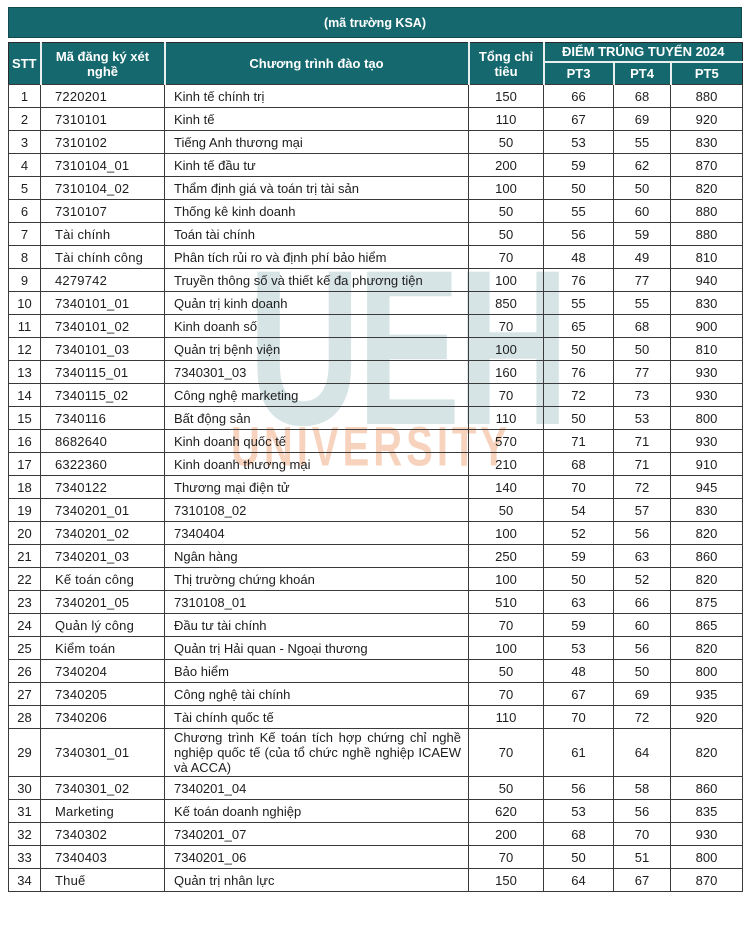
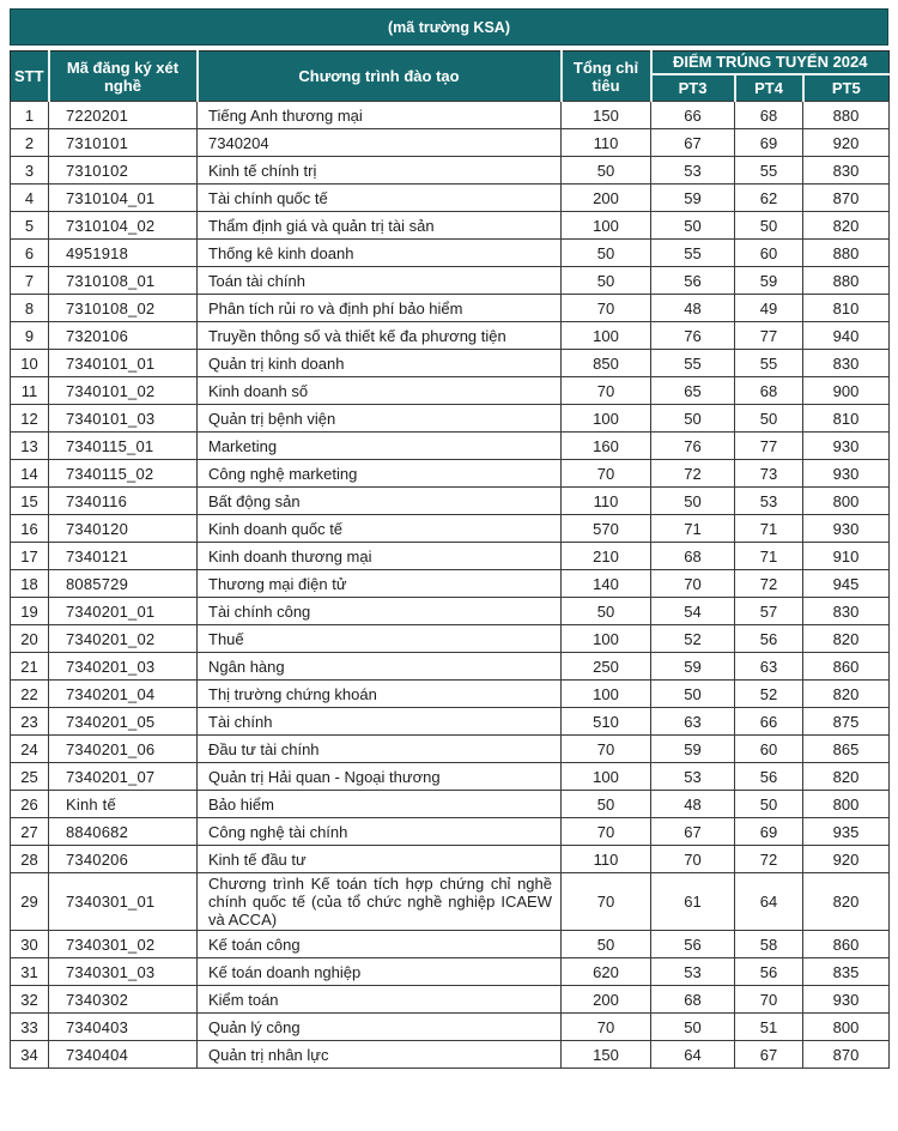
- UEH
- UNIVERSITY
  (mã trường KSA)
  STT	Mã đăng ký xét nghề	Chương trình đào tạo	Tổng chỉ tiêu	ĐIỂM TRÚNG TUYỂN 2024
  PT3	PT4	PT5
- 1	7220201	Kinh tế chính trị	150	66	68	880
+ 1	7220201	Tiếng Anh thương mại	150	66	68	880
- 2	7310101	Kinh tế	110	67	69	920
+ 2	7310101	7340204	110	67	69	920
- 3	7310102	Tiếng Anh thương mại	50	53	55	830
+ 3	7310102	Kinh tế chính trị	50	53	55	830
- 4	7310104_01	Kinh tế đầu tư	200	59	62	870
+ 4	7310104_01	Tài chính quốc tế	200	59	62	870
- 5	7310104_02	Thẩm định giá và toán trị tài sản	100	50	50	820
+ 5	7310104_02	Thẩm định giá và quản trị tài sản	100	50	50	820
- 6	7310107	Thống kê kinh doanh	50	55	60	880
+ 6	4951918	Thống kê kinh doanh	50	55	60	880
- 7	Tài chính	Toán tài chính	50	56	59	880
+ 7	7310108_01	Toán tài chính	50	56	59	880
- 8	Tài chính công	Phân tích rủi ro và định phí bảo hiểm	70	48	49	810
+ 8	7310108_02	Phân tích rủi ro và định phí bảo hiểm	70	48	49	810
- 9	4279742	Truyền thông số và thiết kế đa phương tiện	100	76	77	940
+ 9	7320106	Truyền thông số và thiết kế đa phương tiện	100	76	77	940
  10	7340101_01	Quản trị kinh doanh	850	55	55	830
  11	7340101_02	Kinh doanh số	70	65	68	900
  12	7340101_03	Quản trị bệnh viện	100	50	50	810
- 13	7340115_01	7340301_03	160	76	77	930
+ 13	7340115_01	Marketing	160	76	77	930
  14	7340115_02	Công nghệ marketing	70	72	73	930
  15	7340116	Bất động sản	110	50	53	800
- 16	8682640	Kinh doanh quốc tế	570	71	71	930
+ 16	7340120	Kinh doanh quốc tế	570	71	71	930
- 17	6322360	Kinh doanh thương mại	210	68	71	910
+ 17	7340121	Kinh doanh thương mại	210	68	71	910
- 18	7340122	Thương mại điện tử	140	70	72	945
+ 18	8085729	Thương mại điện tử	140	70	72	945
- 19	7340201_01	7310108_02	50	54	57	830
+ 19	7340201_01	Tài chính công	50	54	57	830
- 20	7340201_02	7340404	100	52	56	820
+ 20	7340201_02	Thuế	100	52	56	820
  21	7340201_03	Ngân hàng	250	59	63	860
- 22	Kế toán công	Thị trường chứng khoán	100	50	52	820
+ 22	7340201_04	Thị trường chứng khoán	100	50	52	820
- 23	7340201_05	7310108_01	510	63	66	875
+ 23	7340201_05	Tài chính	510	63	66	875
- 24	Quản lý công	Đầu tư tài chính	70	59	60	865
+ 24	7340201_06	Đầu tư tài chính	70	59	60	865
- 25	Kiểm toán	Quản trị Hải quan - Ngoại thương	100	53	56	820
+ 25	7340201_07	Quản trị Hải quan - Ngoại thương	100	53	56	820
- 26	7340204	Bảo hiểm	50	48	50	800
+ 26	Kinh tế	Bảo hiểm	50	48	50	800
- 27	7340205	Công nghệ tài chính	70	67	69	935
+ 27	8840682	Công nghệ tài chính	70	67	69	935
- 28	7340206	Tài chính quốc tế	110	70	72	920
+ 28	7340206	Kinh tế đầu tư	110	70	72	920
- 29	7340301_01	Chương trình Kế toán tích hợp chứng chỉ nghề nghiệp quốc tế (của tổ chức nghề nghiệp ICAEW và ACCA)	70	61	64	820
+ 29	7340301_01	Chương trình Kế toán tích hợp chứng chỉ nghề chính quốc tế (của tổ chức nghề nghiệp ICAEW và ACCA)	70	61	64	820
- 30	7340301_02	7340201_04	50	56	58	860
+ 30	7340301_02	Kế toán công	50	56	58	860
- 31	Marketing	Kế toán doanh nghiệp	620	53	56	835
+ 31	7340301_03	Kế toán doanh nghiệp	620	53	56	835
- 32	7340302	7340201_07	200	68	70	930
+ 32	7340302	Kiểm toán	200	68	70	930
- 33	7340403	7340201_06	70	50	51	800
+ 33	7340403	Quản lý công	70	50	51	800
- 34	Thuế	Quản trị nhân lực	150	64	67	870
+ 34	7340404	Quản trị nhân lực	150	64	67	870
